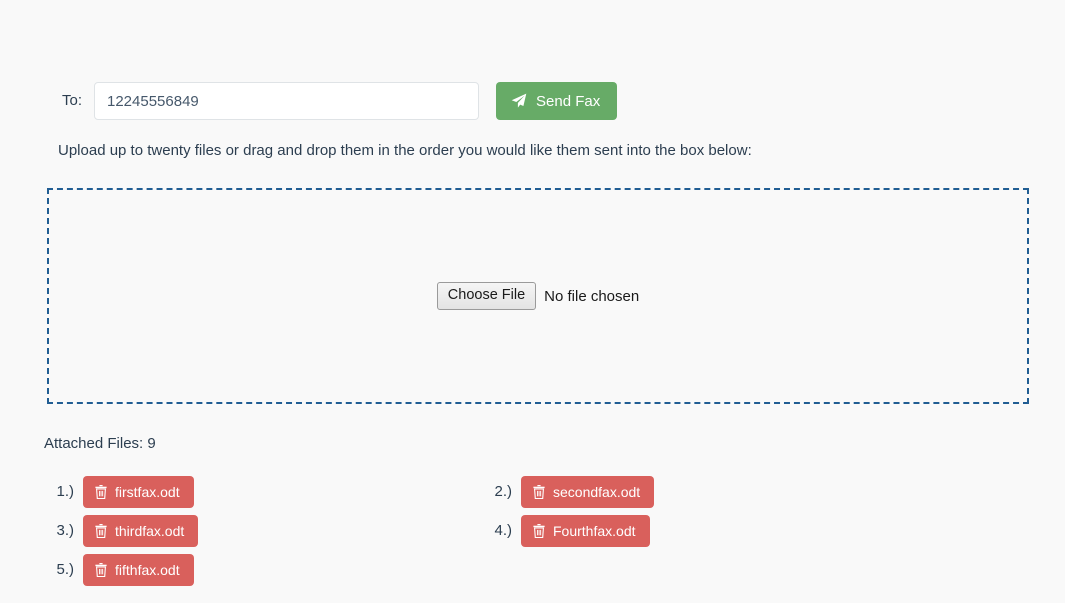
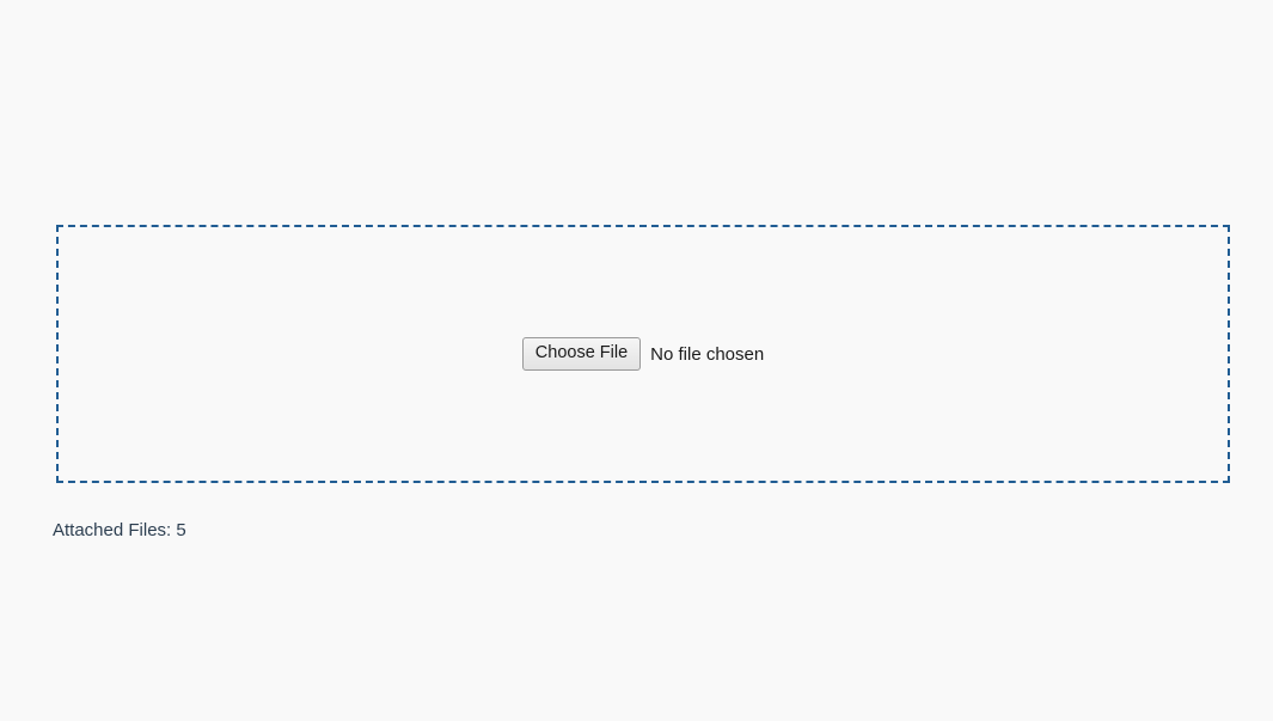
- To:
- 12245556849
- Send Fax
- Upload up to twenty files or drag and drop them in the order you would like them sent into the box below:
  Choose File
  No file chosen
- Attached Files: 9
+ Attached Files: 5
- 1.)
- firstfax.odt
- 2.)
- secondfax.odt
- 3.)
- thirdfax.odt
- 4.)
- Fourthfax.odt
- 5.)
- fifthfax.odt
